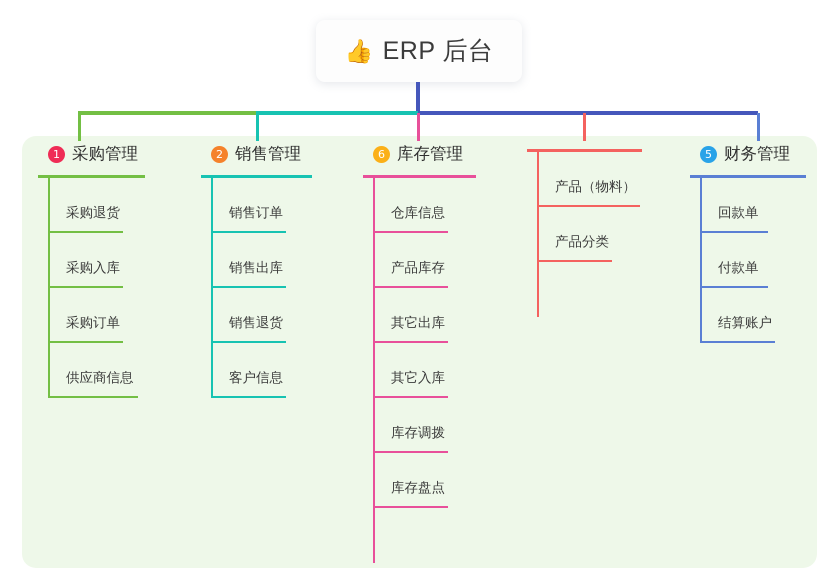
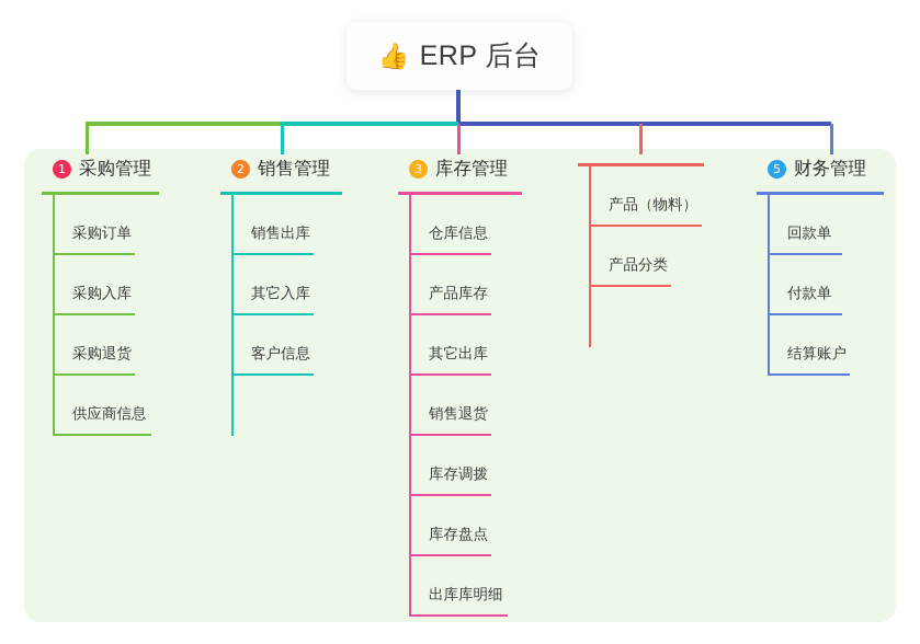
  👍
  ERP 后台
  1
  采购管理
- 采购退货
+ 采购订单
  采购入库
- 采购订单
+ 采购退货
  供应商信息
  2
  销售管理
- 销售订单
  销售出库
- 销售退货
+ 其它入库
  客户信息
- 6
+ 3
  库存管理
  仓库信息
  产品库存
  其它出库
- 其它入库
+ 销售退货
  库存调拨
  库存盘点
+ 出库库明细
  产品（物料）
  产品分类
  5
  财务管理
  回款单
  付款单
  结算账户
